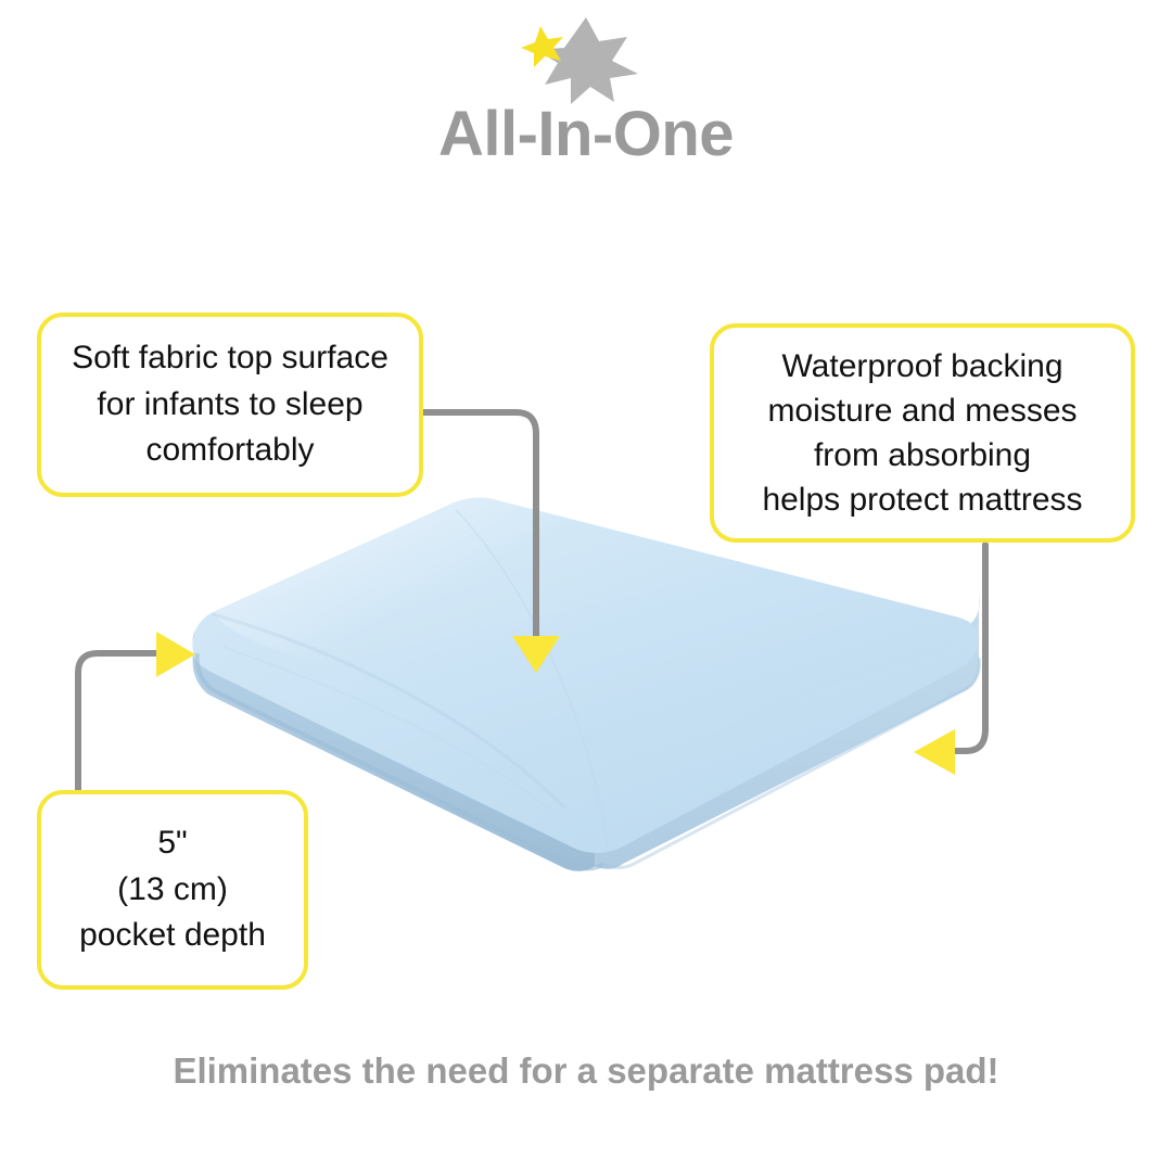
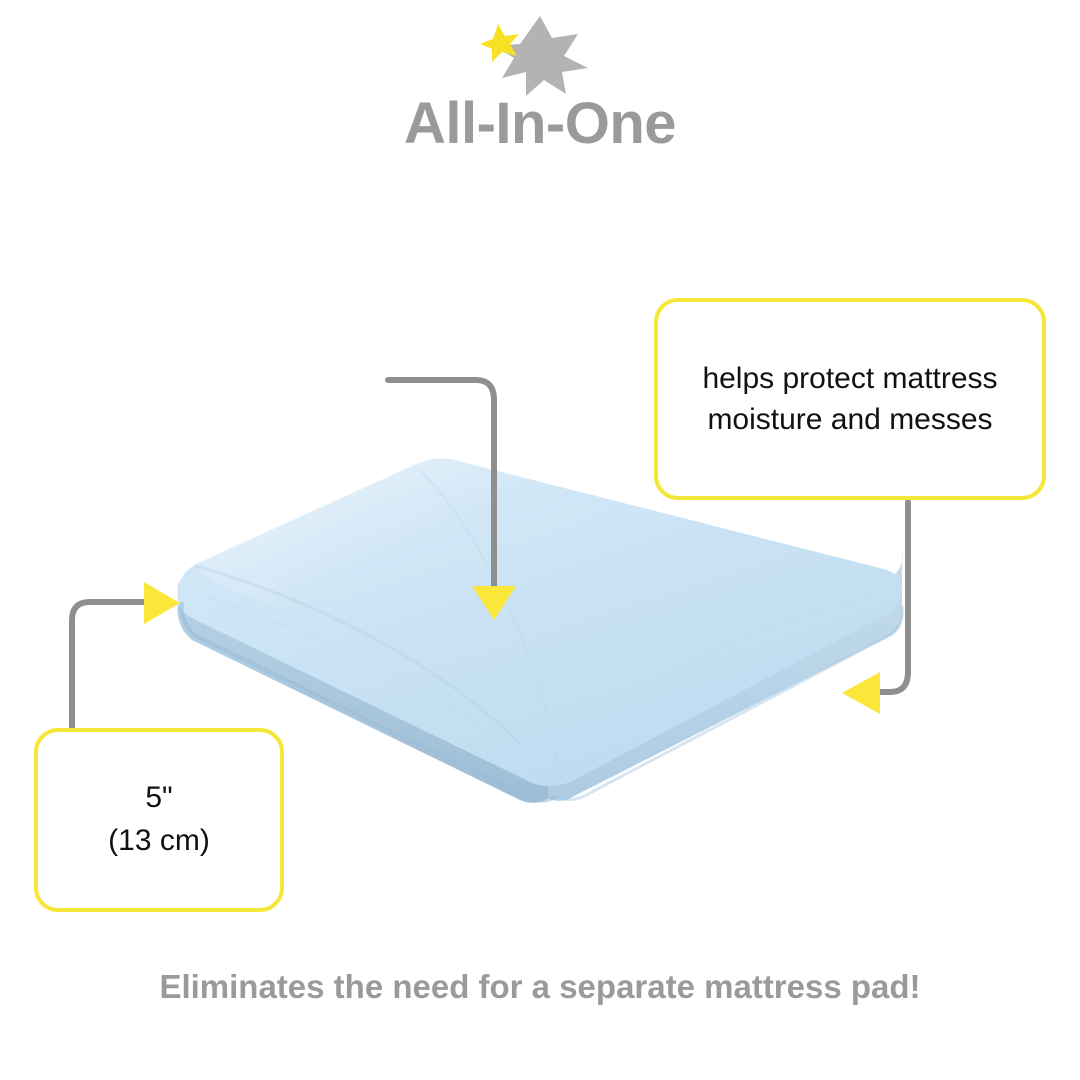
  All-In-One
- Soft fabric top surface
- for infants to sleep
- comfortably
- Waterproof backing
- moisture and messes
+ helps protect mattress
- from absorbing
- helps protect mattress
+ moisture and messes
  5"
  (13 cm)
- pocket depth
  Eliminates the need for a separate mattress pad!
